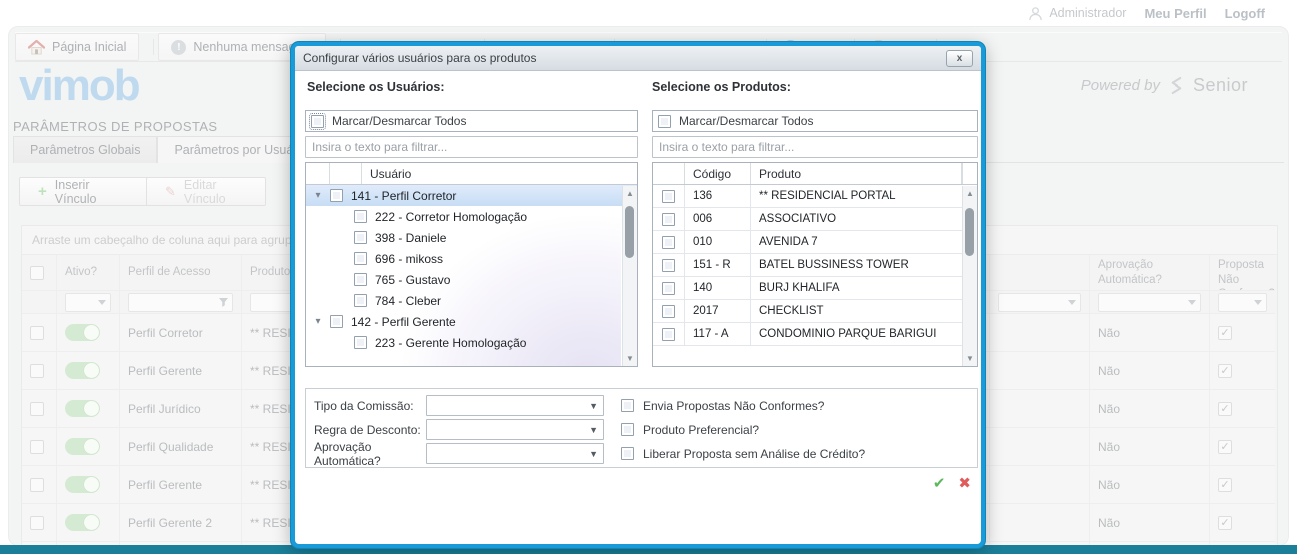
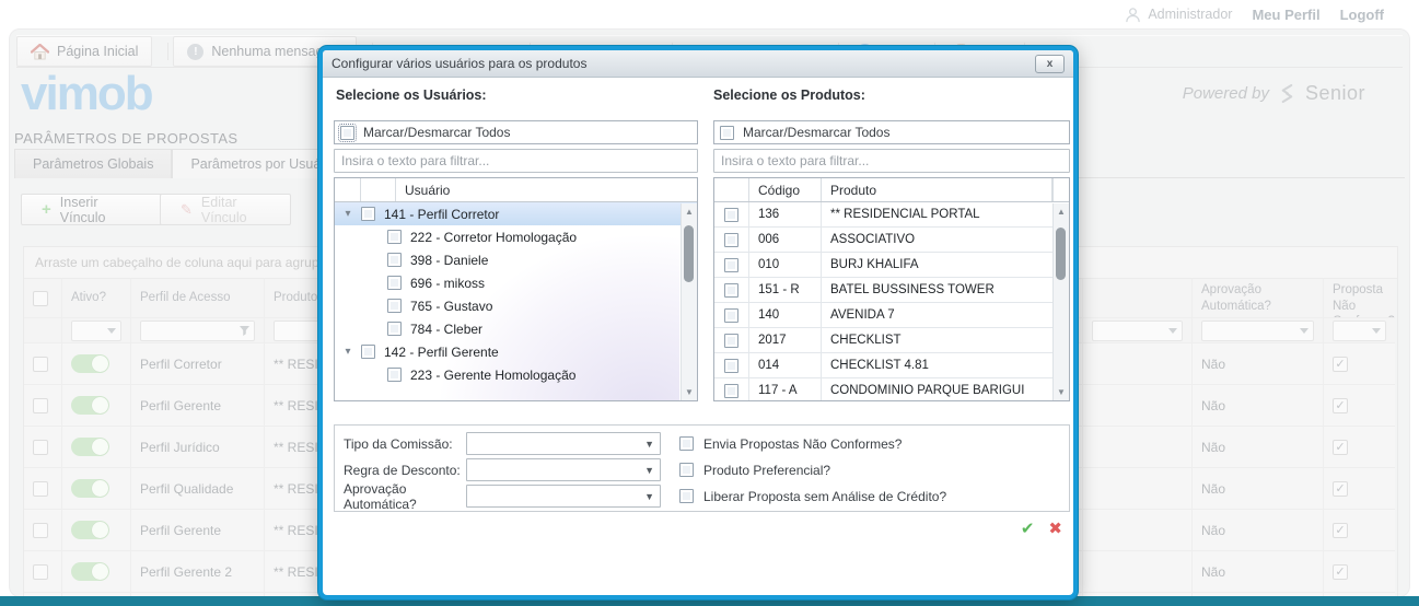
  Administrador
  Meu Perfil
  Logoff
  Página Inicial
  !
  Nenhuma mensa
  vimob
  Powered by
  Senior
  PARÂMETROS DE PROPOSTAS
  Parâmetros Globais
  Parâmetros por Usuá
  +
  Inserir Vínculo
  ✎
  Editar Vínculo
  Arraste um cabeçalho de coluna aqui para agrup
  Ativo?
  Perfil de Acesso
  Produto
  Aprovação Automática?
  Perfil Corretor
  ** RESI
  Não
  ✓
  Perfil Gerente
  ** RESI
  Não
  ✓
  Perfil Jurídico
  ** RESI
  Não
  ✓
  Perfil Qualidade
  ** RESI
  Não
  ✓
  Perfil Gerente
  ** RESI
  Não
  ✓
  Perfil Gerente 2
  ** RESI
  Não
  ✓
  Configurar vários usuários para os produtos
  x
  Selecione os Usuários:
  Selecione os Produtos:
  Marcar/Desmarcar Todos
  Insira o texto para filtrar...
  Usuário
  ▾
  141 - Perfil Corretor
  222 - Corretor Homologação
  398 - Daniele
  696 - mikoss
  765 - Gustavo
  784 - Cleber
  ▾
  142 - Perfil Gerente
  223 - Gerente Homologação
  ▲
  ▼
  Marcar/Desmarcar Todos
  Insira o texto para filtrar...
  Código
  Produto
  136
  ** RESIDENCIAL PORTAL
  006
  ASSOCIATIVO
  010
- AVENIDA 7
+ BURJ KHALIFA
  151 - R
  BATEL BUSSINESS TOWER
  140
- BURJ KHALIFA
+ AVENIDA 7
  2017
  CHECKLIST
+ 014
+ CHECKLIST 4.81
  117 - A
  CONDOMINIO PARQUE BARIGUI
  ▲
  ▼
  Tipo da Comissão:
  ▼
  Envia Propostas Não Conformes?
  Regra de Desconto:
  ▼
  Produto Preferencial?
  Aprovação Automática?
  ▼
  Liberar Proposta sem Análise de Crédito?
  ✔
  ✖
